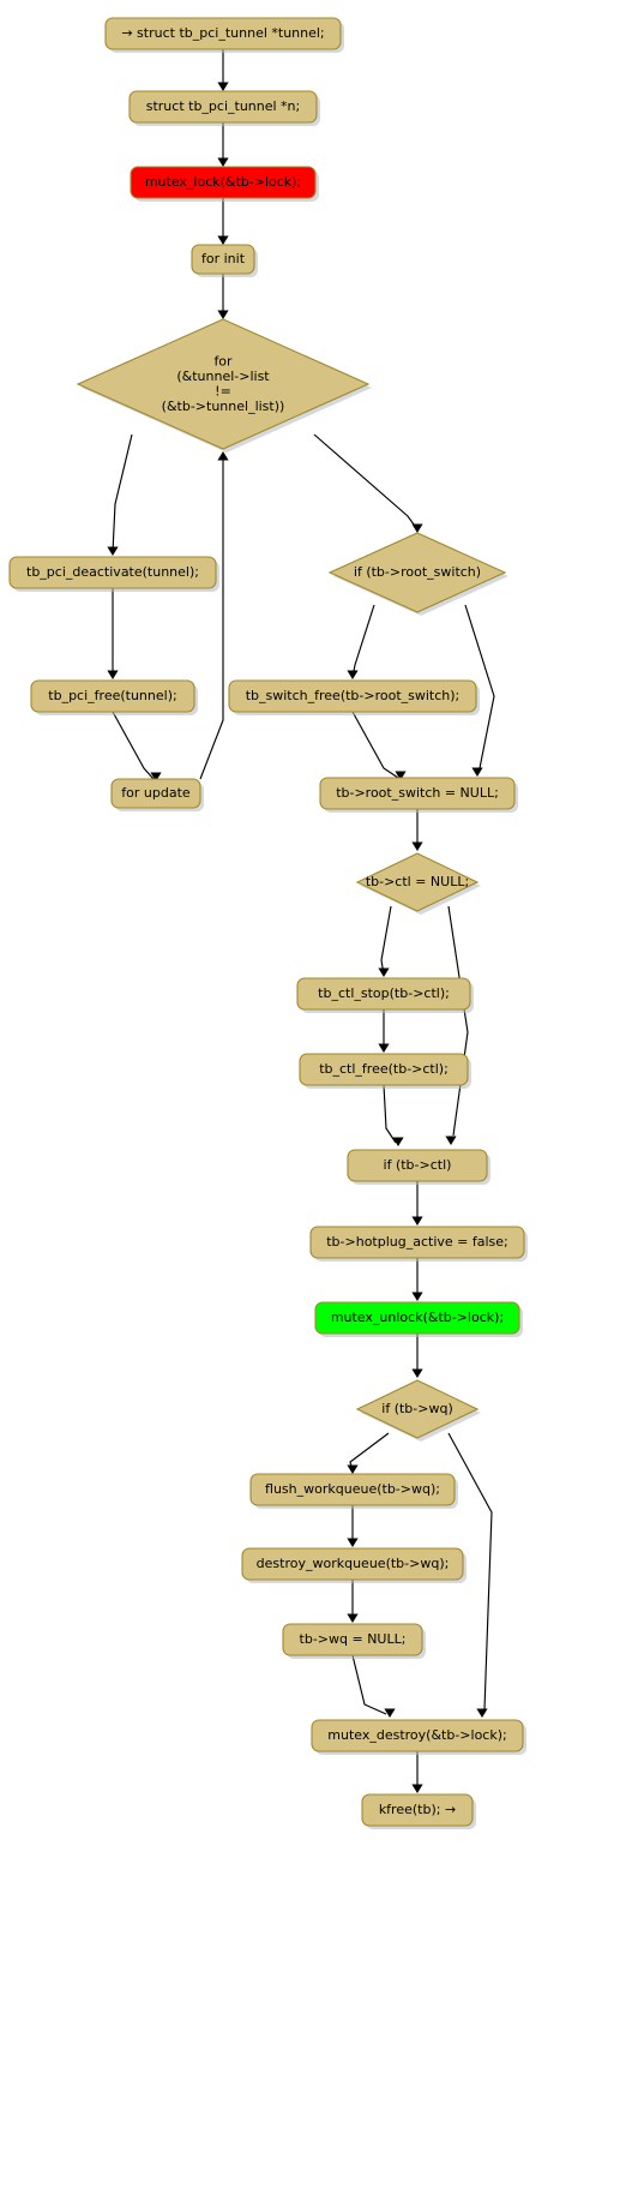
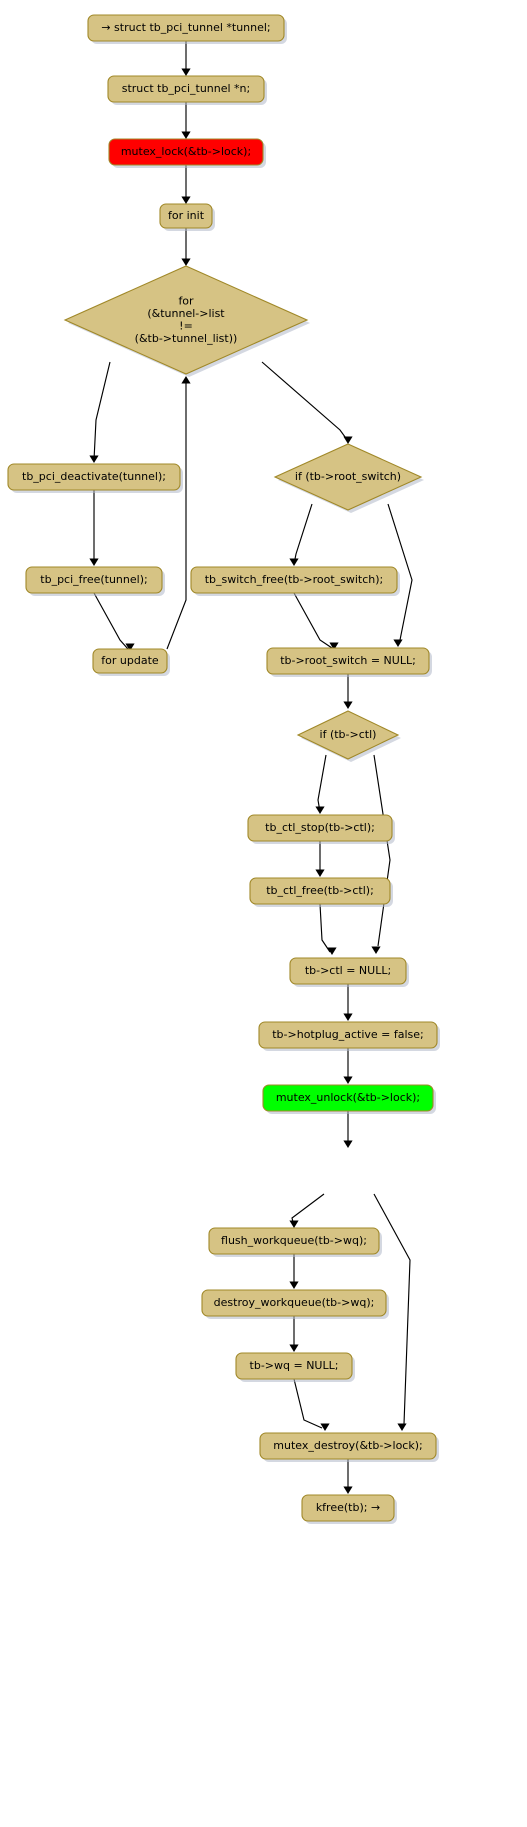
  → struct tb_pci_tunnel *tunnel;
  struct tb_pci_tunnel *n;
  mutex_lock(&tb->lock);
  for init
  for (&tunnel->list != (&tb->tunnel_list))
  tb_pci_deactivate(tunnel);
  if (tb->root_switch)
  tb_pci_free(tunnel);
  tb_switch_free(tb->root_switch);
  for update
  tb->root_switch = NULL;
- tb->ctl = NULL;
+ if (tb->ctl)
  tb_ctl_stop(tb->ctl);
  tb_ctl_free(tb->ctl);
- if (tb->ctl)
+ tb->ctl = NULL;
  tb->hotplug_active = false;
  mutex_unlock(&tb->lock);
- if (tb->wq)
  flush_workqueue(tb->wq);
  destroy_workqueue(tb->wq);
  tb->wq = NULL;
  mutex_destroy(&tb->lock);
  kfree(tb); →
